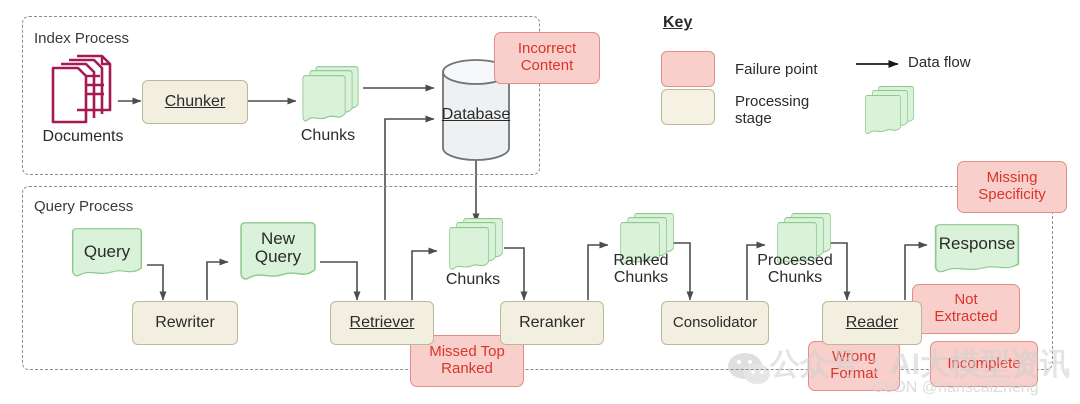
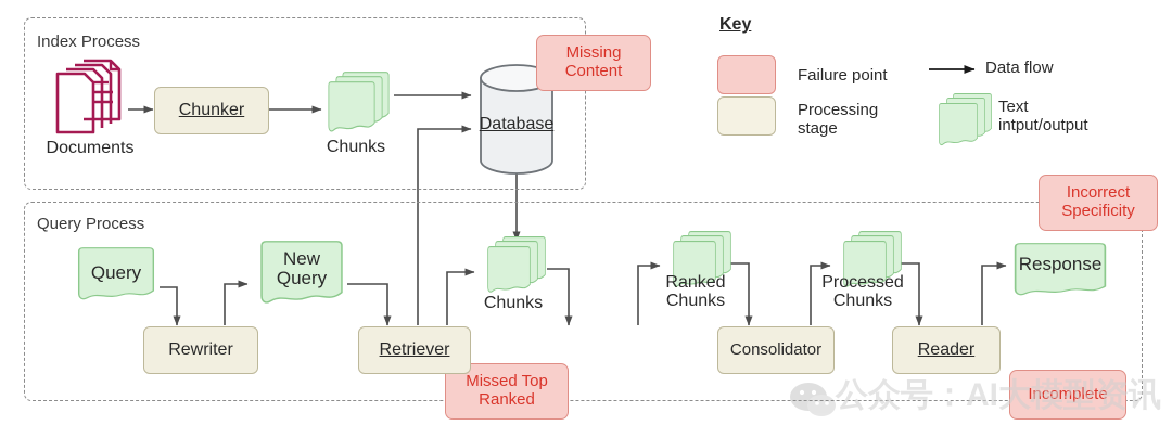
  Index Process
  Query Process
  Documents
  Chunker
  Chunks
  Database
- Incorrect
+ Missing
  Content
  Missed Top
  Ranked
- Wrong
- Format
- Missing
+ Incorrect
  Specificity
- Not
- Extracted
  Incomplete
  Query
  Rewriter
  New
  Query
  Retriever
  Chunks
- Reranker
  Ranked
  Chunks
  Consolidator
  Processed
  Chunks
  Reader
  Response
  Key
  Failure point
  Processing
  stage
  Data flow
+ Text
+ intput/output
  公众号：AI大模型资讯
- CSDN @hanscalZheng
